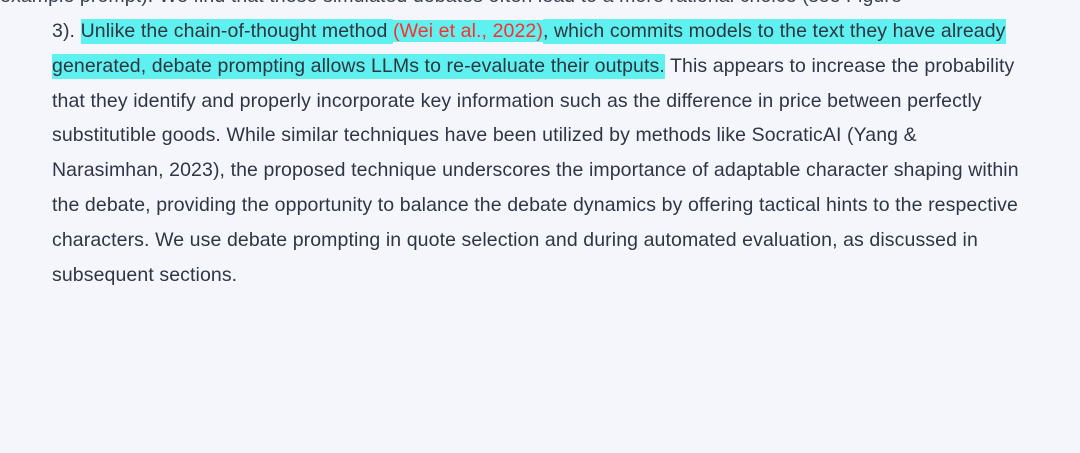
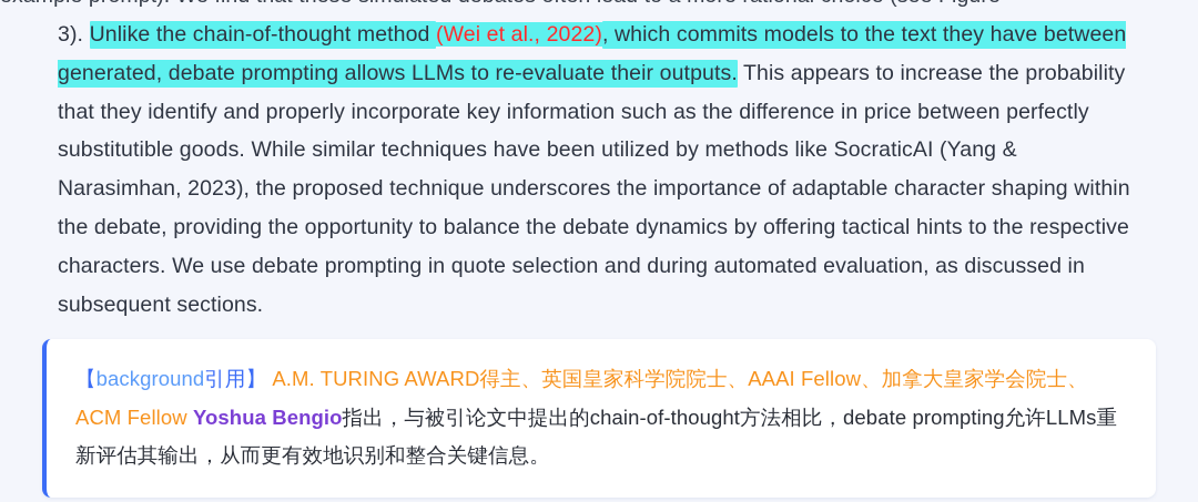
- 3). Unlike the chain-of-thought method (Wei et al., 2022), which commits models to the text they have already generated, debate prompting allows LLMs to re-evaluate their outputs. This appears to increase the probability that they identify and properly incorporate key information such as the difference in price between perfectly substitutible goods. While similar techniques have been utilized by methods like SocraticAI (Yang & Narasimhan, 2023), the proposed technique underscores the importance of adaptable character shaping within the debate, providing the opportunity to balance the debate dynamics by offering tactical hints to the respective characters. We use debate prompting in quote selection and during automated evaluation, as discussed in subsequent sections.
+ 3). Unlike the chain-of-thought method (Wei et al., 2022), which commits models to the text they have between generated, debate prompting allows LLMs to re-evaluate their outputs. This appears to increase the probability that they identify and properly incorporate key information such as the difference in price between perfectly substitutible goods. While similar techniques have been utilized by methods like SocraticAI (Yang & Narasimhan, 2023), the proposed technique underscores the importance of adaptable character shaping within the debate, providing the opportunity to balance the debate dynamics by offering tactical hints to the respective characters. We use debate prompting in quote selection and during automated evaluation, as discussed in subsequent sections.
+ 【background引用】 A.M. TURING AWARD得主、英国皇家科学院院士、AAAI Fellow、加拿大皇家学会院士、ACM Fellow Yoshua Bengio指出，与被引论文中提出的chain-of-thought方法相比，debate prompting允许LLMs重新评估其输出，从而更有效地识别和整合关键信息。
